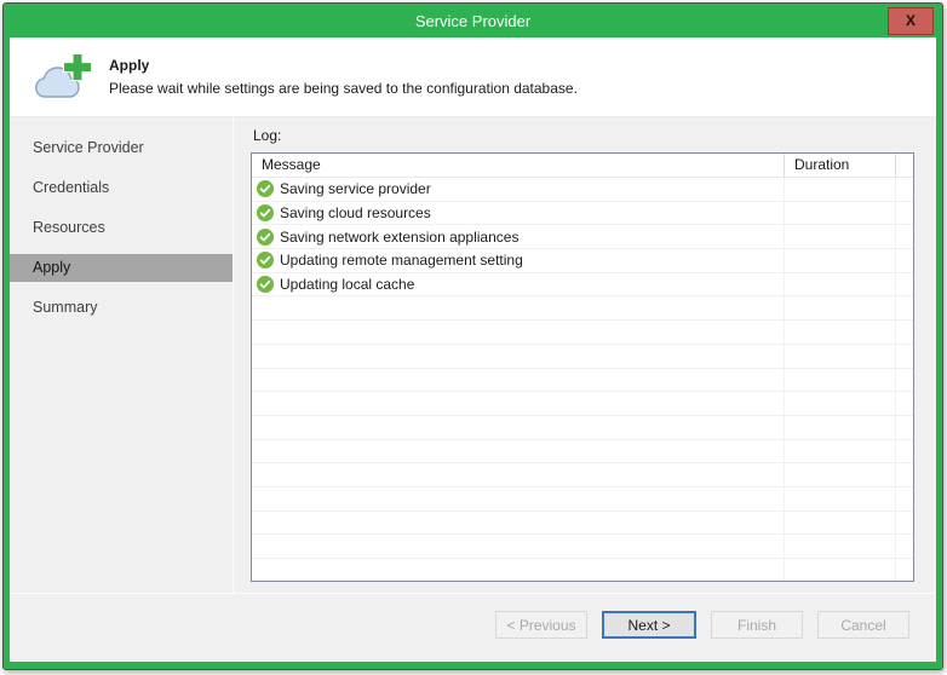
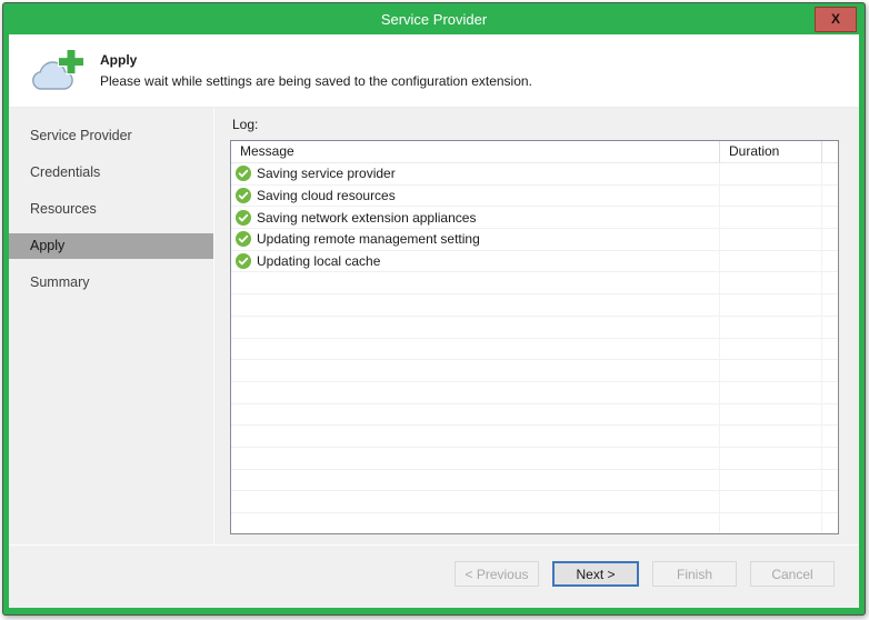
  Service Provider
  X
  Apply
- Please wait while settings are being saved to the configuration database.
+ Please wait while settings are being saved to the configuration extension.
  Service Provider
  Credentials
  Resources
  Apply
  Summary
  Log:
  Message
  Duration
  Saving service provider
  Saving cloud resources
  Saving network extension appliances
  Updating remote management setting
  Updating local cache
  < Previous
  Next >
  Finish
  Cancel
